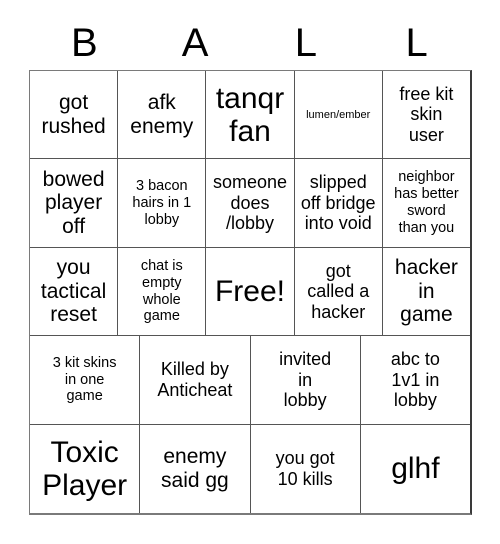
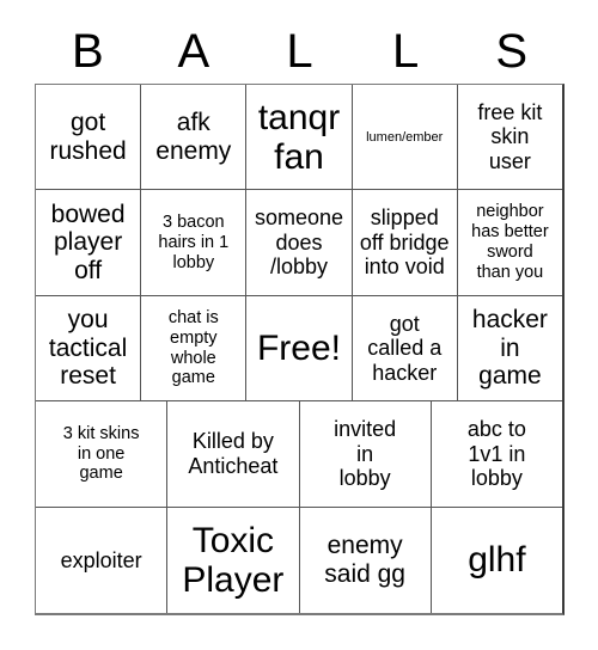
  B
  A
  L
  L
+ S
  got
  rushed
  afk
  enemy
  tanqr
  fan
  lumen/ember
  free kit
  skin
  user
  bowed
  player
  off
  3 bacon
  hairs in 1
  lobby
  someone
  does
  /lobby
  slipped
  off bridge
  into void
  neighbor
  has better
  sword
  than you
  you
  tactical
  reset
  chat is
  empty
  whole
  game
  Free!
  got
  called a
  hacker
  hacker
  in
  game
  3 kit skins
  in one
  game
  Killed by
  Anticheat
  invited
  in
  lobby
  abc to
  1v1 in
  lobby
+ exploiter
  Toxic
  Player
  enemy
  said gg
- you got
- 10 kills
  glhf
